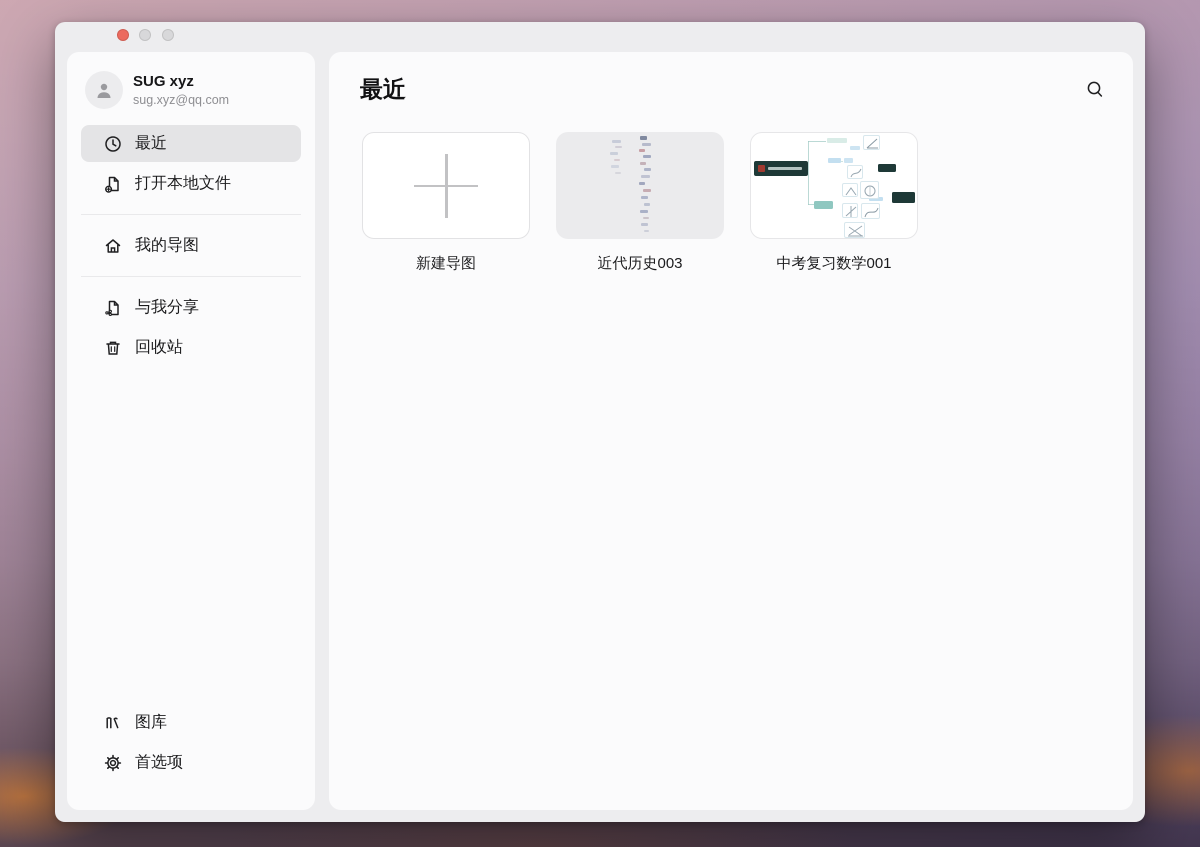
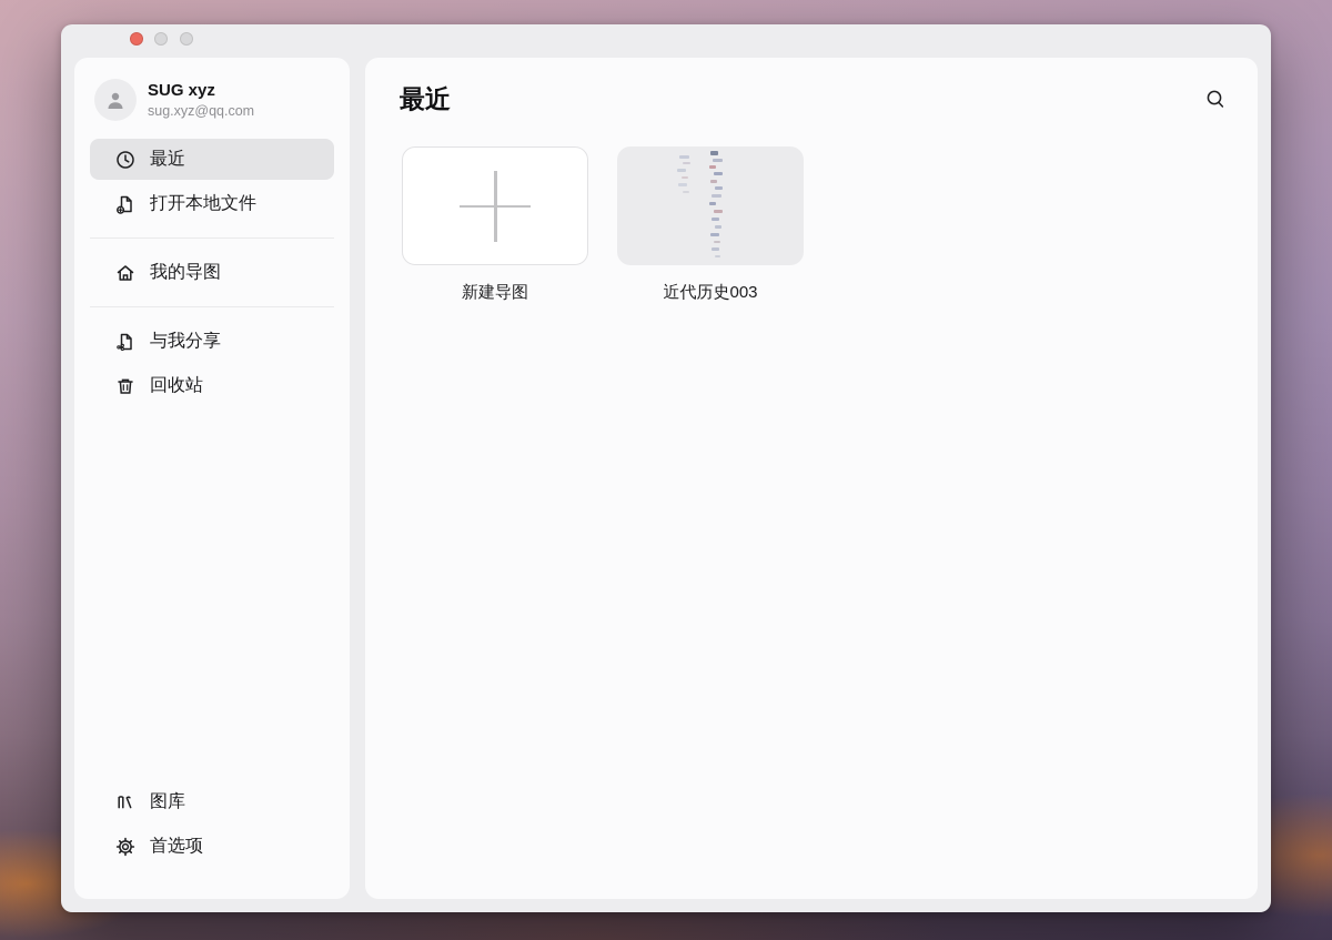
  SUG xyz
  sug.xyz@qq.com
  最近
  打开本地文件
  我的导图
  与我分享
  回收站
  图库
  首选项
  最近
  新建导图
  近代历史003
- 中考复习数学001
